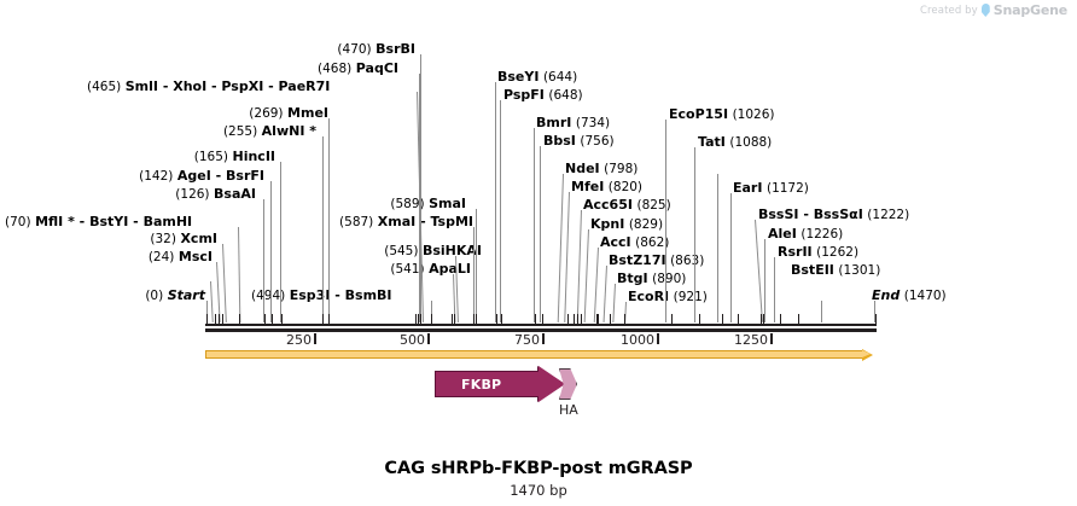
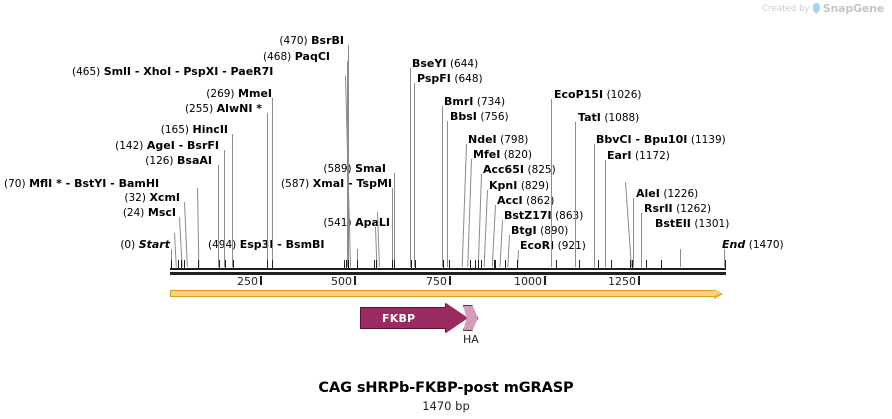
  Created by
  SnapGene
  (0) Start
  (24) MscI
  (32) XcmI
  (70) MflI * - BstYI - BamHI
  (126) BsaAI
  (142) AgeI - BsrFI
  (165) HincII
  (255) AlwNI *
  (269) MmeI
  (465) SmlI - XhoI - PspXI - PaeR7I
  (468) PaqCI
  (470) BsrBI
  (494) Esp3 - BsmBI
  (541 ApaLI
- (545) BsiHKAI
  (587) XmaI - TspMI
  (589) SmaI
  BseYI (644)
  PspFI (648)
  BmrI (734)
  BbsI (756)
  NdeI (798)
  MfeI (820)
  Acc65I (825)
  KpnI (829)
  AccI (862)
  BstZ17I (86)
  BtgI (890)
  EcoRI (921)
  EcoP15I (1026)
  TatI (1088)
+ BbvCI - Bpu10I (1139)
  EarI (1172)
- BssSI - BssSαI (1222)
  AleI (1226)
  RsrII (1262)
  BstEII (1301)
  End (1470)
  250
  500
  750
  1000
  1250
  FKBP
  HA
  CAG sHRPb-FKBP-post mGRASP
  1470 bp
